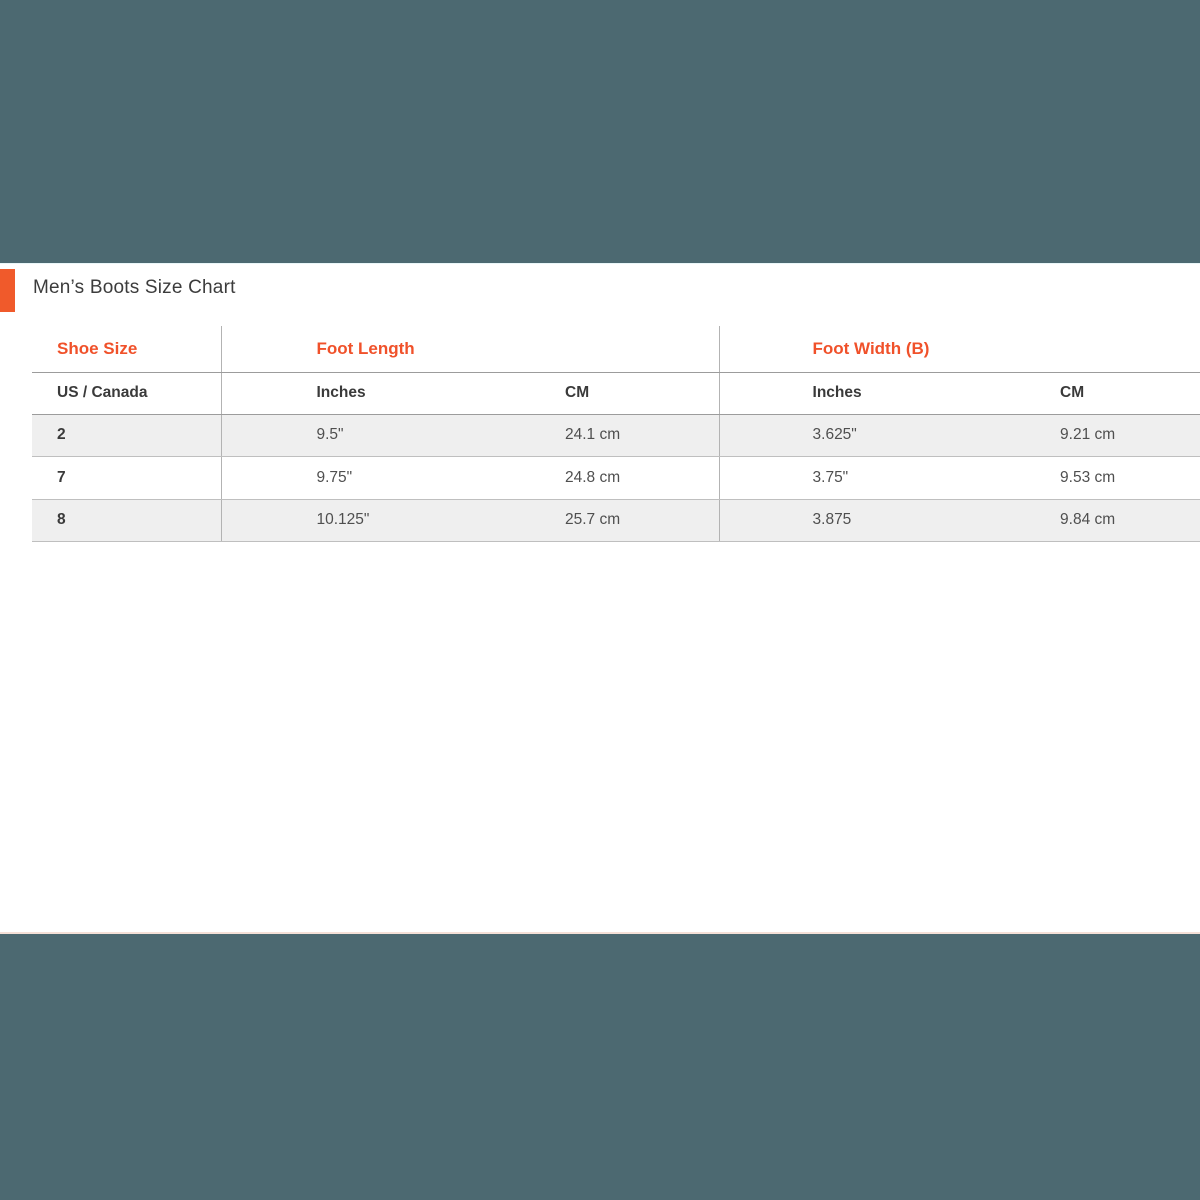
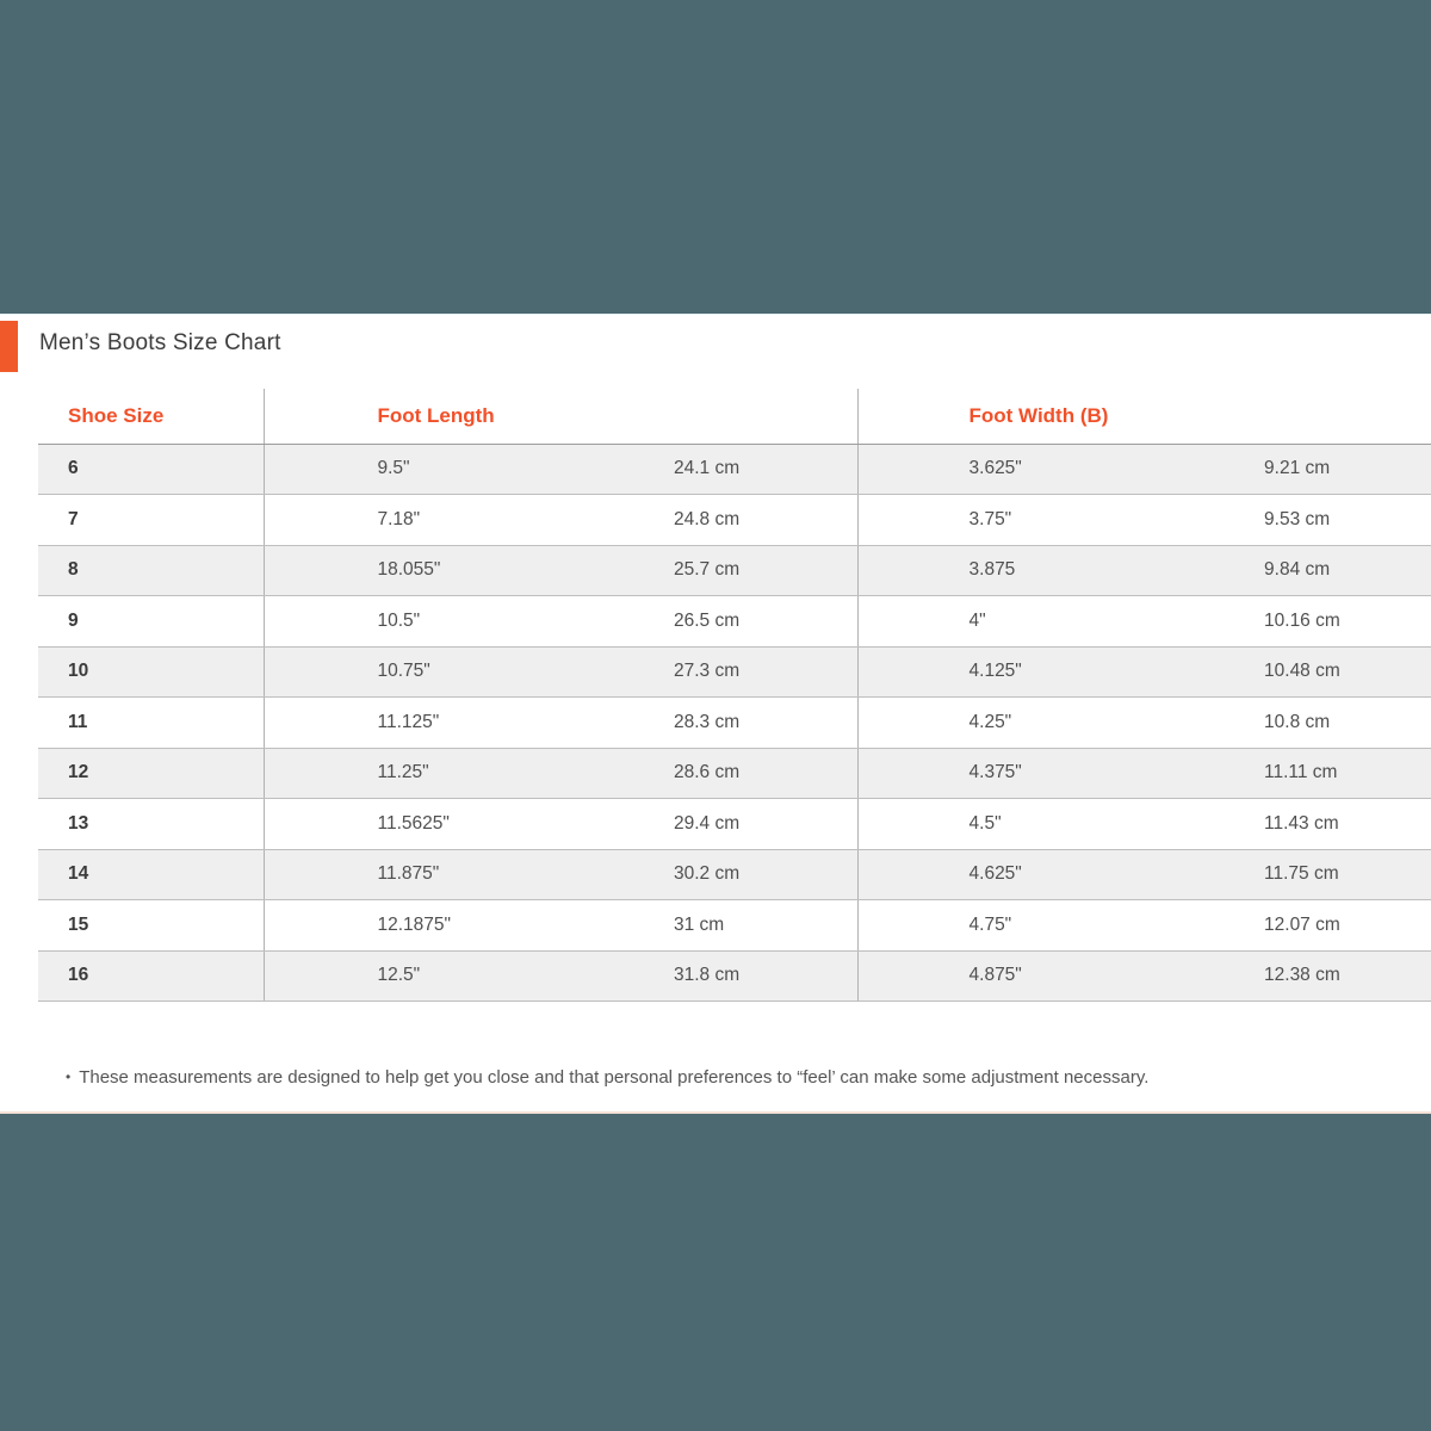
  Men’s Boots Size Chart
  Shoe Size	Foot Length	Foot Width (B)
- US / Canada	Inches	CM	Inches	CM
- 2	9.5"	24.1 cm	3.625"	9.21 cm
+ 6	9.5"	24.1 cm	3.625"	9.21 cm
- 7	9.75"	24.8 cm	3.75"	9.53 cm
+ 7	7.18"	24.8 cm	3.75"	9.53 cm
- 8	10.125"	25.7 cm	3.875	9.84 cm
+ 8	18.055"	25.7 cm	3.875	9.84 cm
+ 9	10.5"	26.5 cm	4"	10.16 cm
+ 10	10.75"	27.3 cm	4.125"	10.48 cm
+ 11	11.125"	28.3 cm	4.25"	10.8 cm
+ 12	11.25"	28.6 cm	4.375"	11.11 cm
+ 13	11.5625"	29.4 cm	4.5"	11.43 cm
+ 14	11.875"	30.2 cm	4.625"	11.75 cm
+ 15	12.1875"	31 cm	4.75"	12.07 cm
+ 16	12.5"	31.8 cm	4.875"	12.38 cm
+ • These measurements are designed to help get you close and that personal preferences to “feel’ can make some adjustment necessary.
